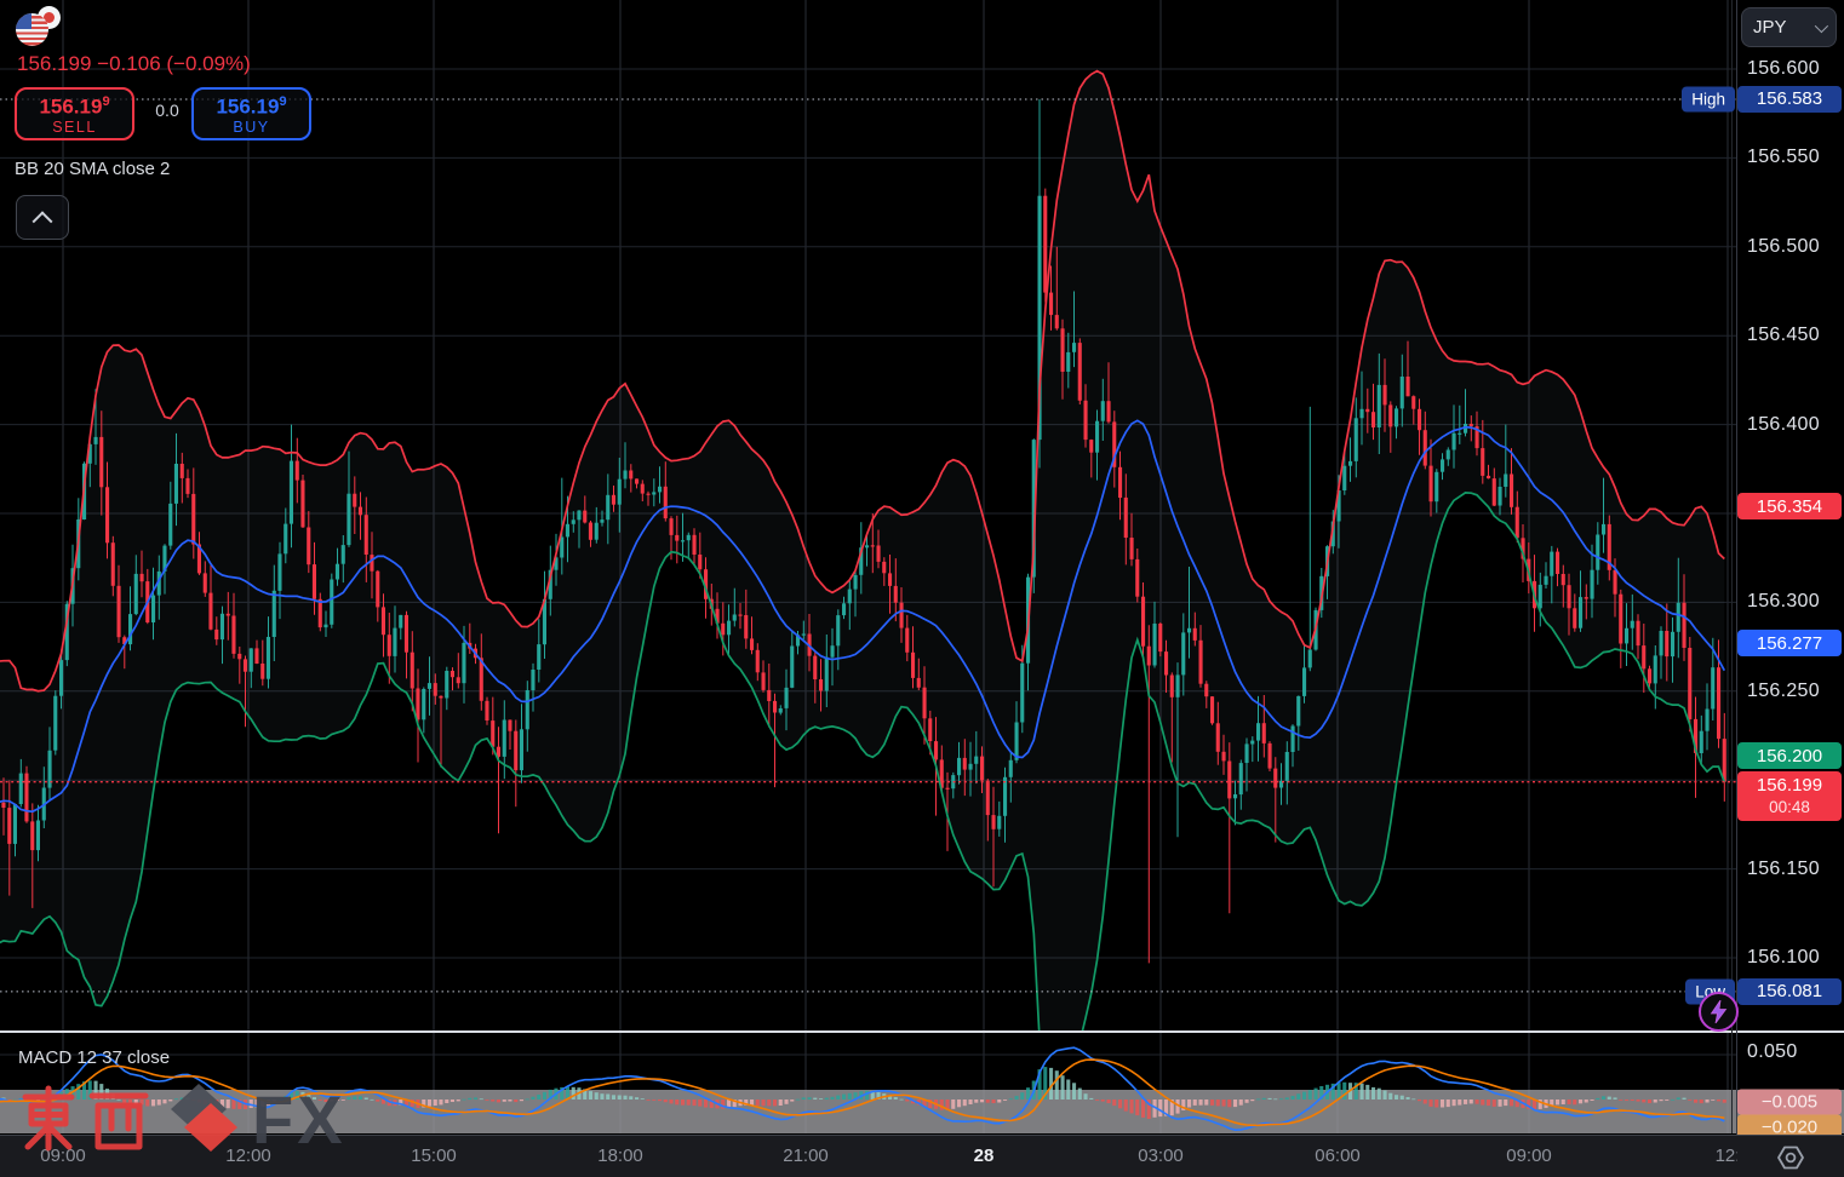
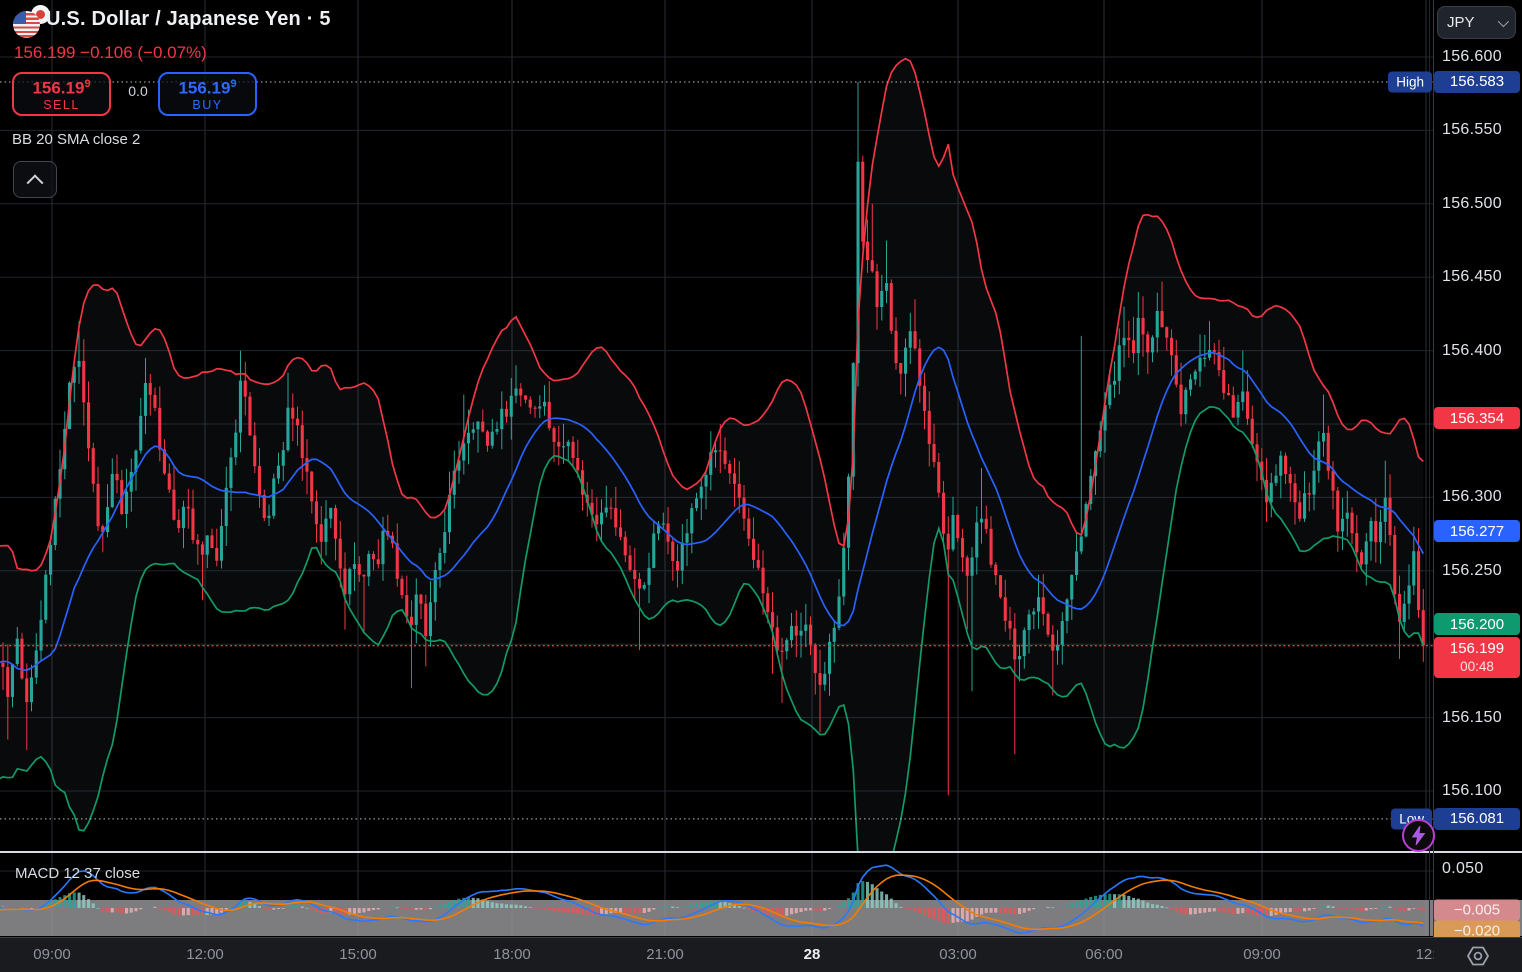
+ U.S. Dollar / Japanese Yen · 5
- 156.199 −0.106 (−0.09%)
+ 156.199 −0.106 (−0.07%)
  156.199
  SELL
  0.0
  156.199
  BUY
  BB 20 SMA close 2
  MACD 12 37 close
  156.600
  156.550
  156.500
  156.450
  156.400
  156.300
  156.250
  156.150
  156.100
  156.583
  156.081
  156.354
  156.277
  156.200
  156.199
  00:48
  0.050
  −0.005
  −0.020
  High
  JPY
  09:00
  12:00
  15:00
  18:00
  21:00
  28
  03:00
  06:00
  09:00
- FX
